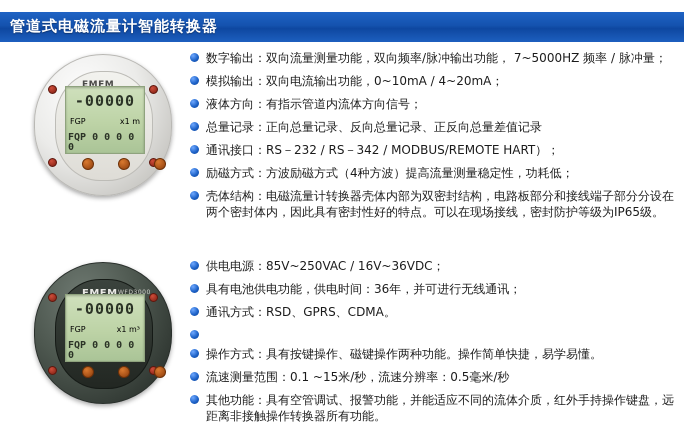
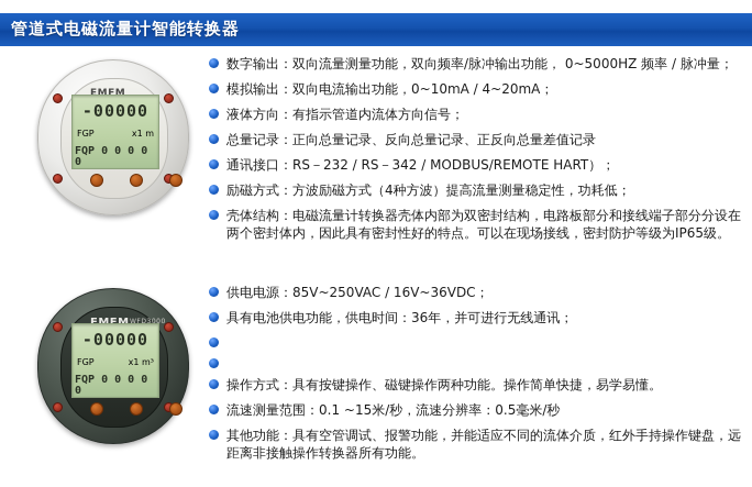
  管道式电磁流量计智能转换器
  EMFM
  -00000
  FGP
  x1 m
  FQP 0 0 0 0 0
- 数字输出：双向流量测量功能，双向频率/脉冲输出功能， 7~5000HZ 频率 / 脉冲量；
+ 数字输出：双向流量测量功能，双向频率/脉冲输出功能， 0~5000HZ 频率 / 脉冲量；
  模拟输出：双向电流输出功能，0~10mA / 4~20mA；
  液体方向：有指示管道内流体方向信号；
  总量记录：正向总量记录、反向总量记录、正反向总量差值记录
  通讯接口：RS－232 / RS－342 / MODBUS/REMOTE HART）；
  励磁方式：方波励磁方式（4种方波）提高流量测量稳定性，功耗低；
  壳体结构：电磁流量计转换器壳体内部为双密封结构，电路板部分和接线端子部分分设在两个密封体内，因此具有密封性好的特点。可以在现场接线，密封防护等级为IP65级。
  -00000
  FGP
  x1 m³
  FQP 0 0 0 0 0
  供电电源：85V~250VAC / 16V~36VDC；
  具有电池供电功能，供电时间：36年，并可进行无线通讯；
- 通讯方式：RSD、GPRS、CDMA。
  操作方式：具有按键操作、磁键操作两种功能。操作简单快捷，易学易懂。
  流速测量范围：0.1 ~15米/秒，流速分辨率：0.5毫米/秒
  其他功能：具有空管调试、报警功能，并能适应不同的流体介质，红外手持操作键盘，远距离非接触操作转换器所有功能。
